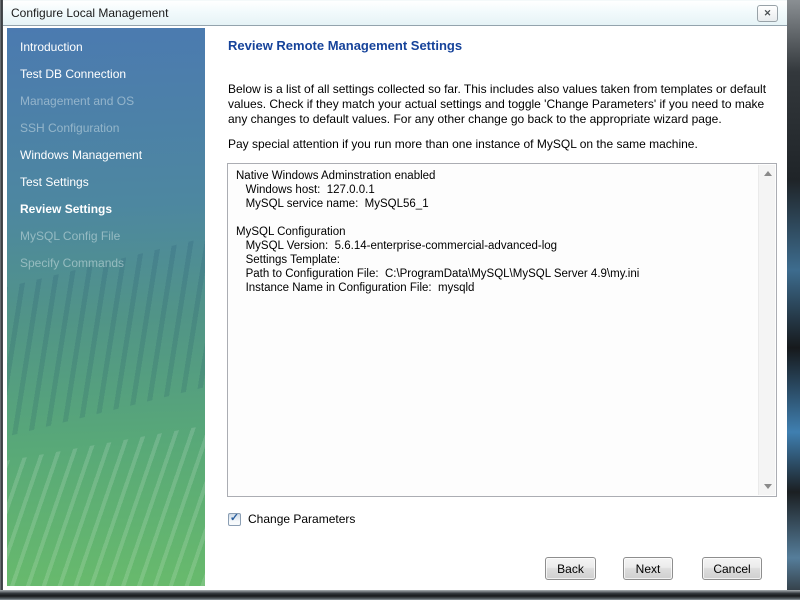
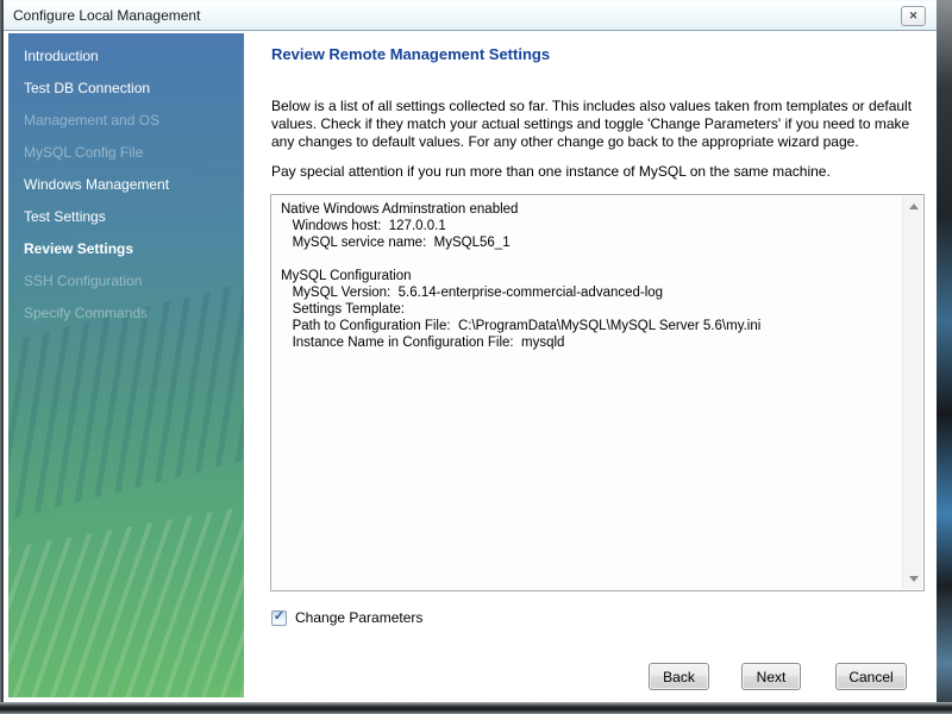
  Configure Local Management
  ✕
  Introduction
  Test DB Connection
  Management and OS
- SSH Configuration
+ MySQL Config File
  Windows Management
  Test Settings
  Review Settings
- MySQL Config File
+ SSH Configuration
  Specify Commands
  Review Remote Management Settings
  Below is a list of all settings collected so far. This includes also values taken from templates or default values. Check if they match your actual settings and toggle 'Change Parameters' if you need to make any changes to default values. For any other change go back to the appropriate wizard page.
  Pay special attention if you run more than one instance of MySQL on the same machine.
  Native Windows Adminstration enabled
  Windows host: 127.0.0.1
  MySQL service name: MySQL56_1
  MySQL Configuration
  MySQL Version: 5.6.14-enterprise-commercial-advanced-log
  Settings Template:
- Path to Configuration File: C:\ProgramData\MySQL\MySQL Server 4.9\my.ini
+ Path to Configuration File: C:\ProgramData\MySQL\MySQL Server 5.6\my.ini
  Instance Name in Configuration File: mysqld
  ✓
  Change Parameters
  Back
  Next
  Cancel
